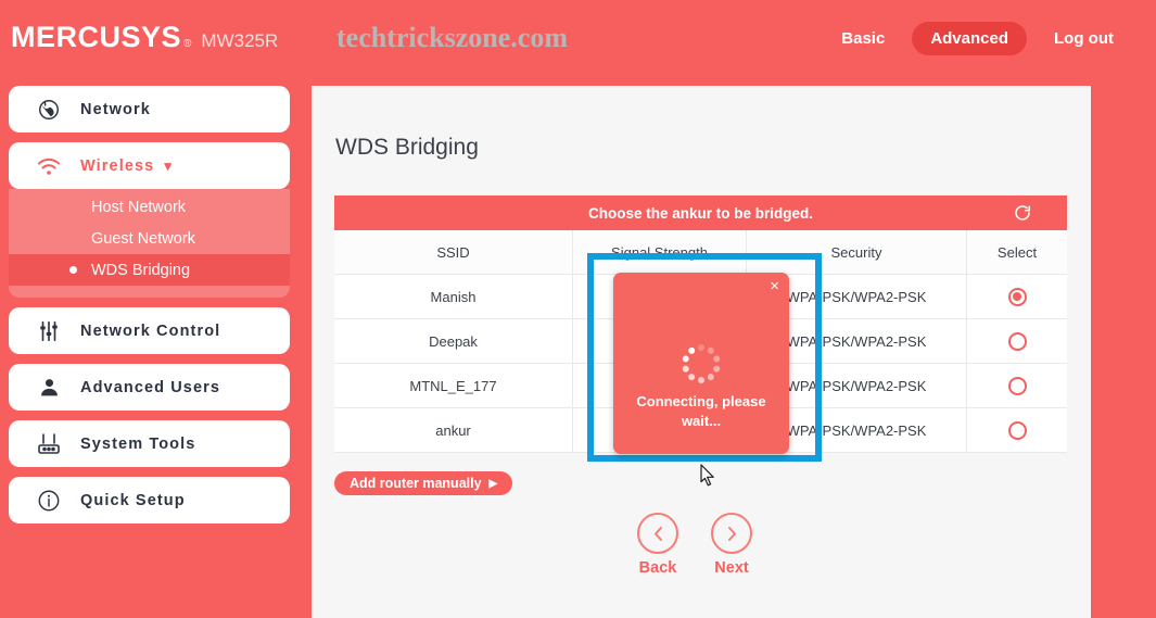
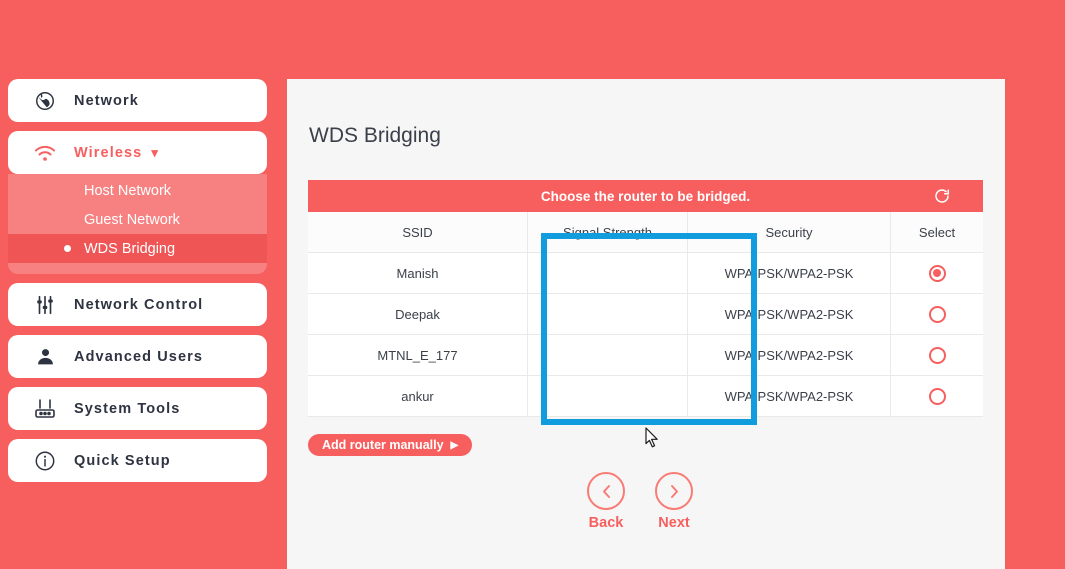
- MERCUSYS
- ®
- MW325R
- techtrickszone.com
- Basic
- Advanced
- Log out
  Network
  Wireless
  ▾
  Host Network
  Guest Network
  WDS Bridging
  Network Control
  Advanced Users
  System Tools
  Quick Setup
  WDS Bridging
- Choose the ankur to be bridged.
+ Choose the router to be bridged.
  SSID
  Signal Strength
  Security
  Select
  Manish
  WPA-PSK/WPA2-PSK
  Deepak
  WPA-PSK/WPA2-PSK
  MTNL_E_177
  WPA-PSK/WPA2-PSK
  ankur
  WPA-PSK/WPA2-PSK
  Add router manually
  ▶
  Back
  Next
- ×
- Connecting, please wait...
